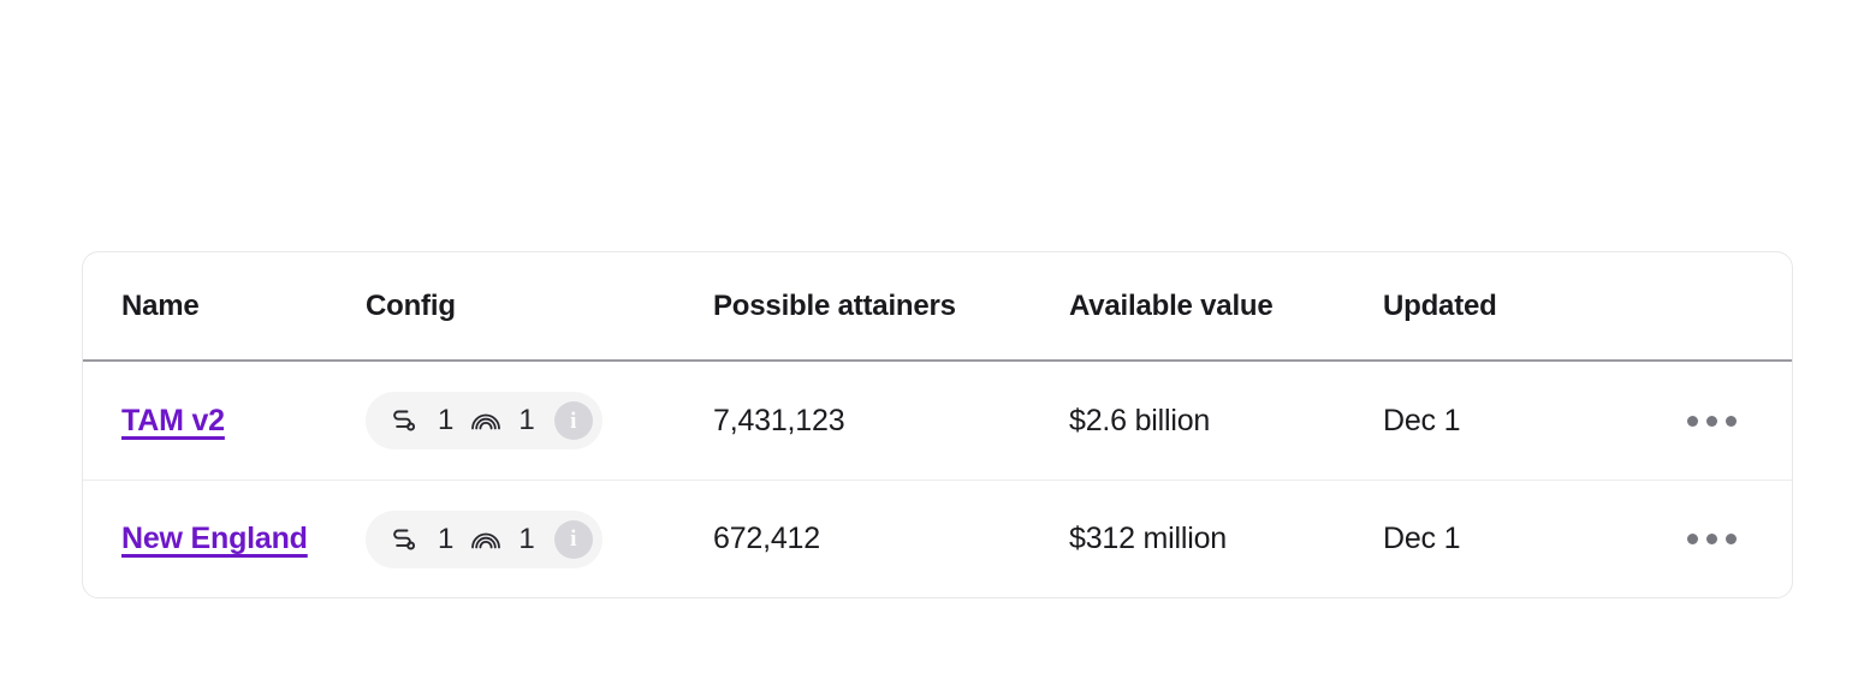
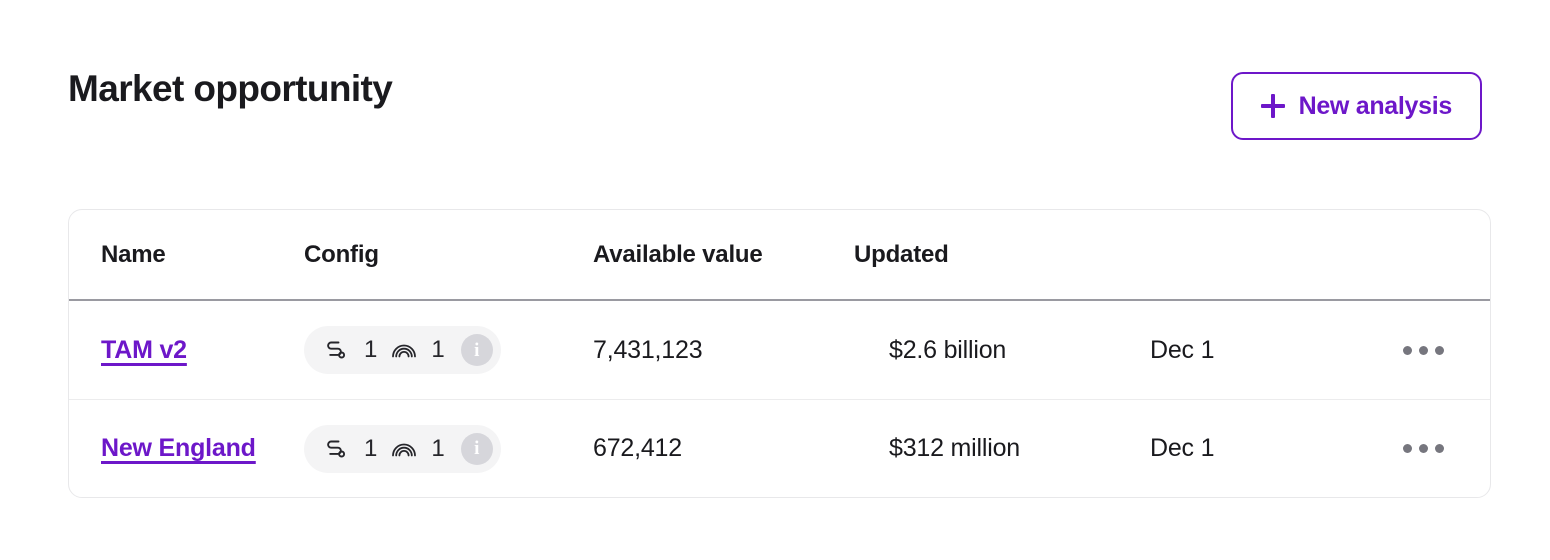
+ Market opportunity
+ New analysis
  Name
  Config
- Possible attainers
  Available value
  Updated
  TAM v2
  1
  1
  i
  7,431,123
  $2.6 billion
  Dec 1
  New England
  1
  1
  i
  672,412
  $312 million
  Dec 1
